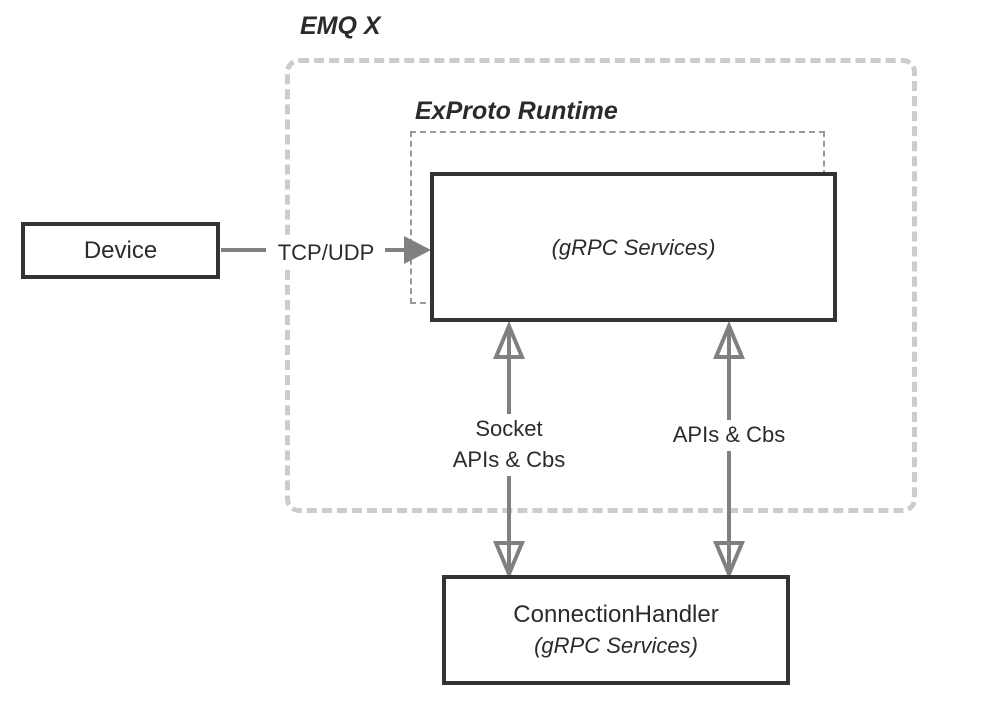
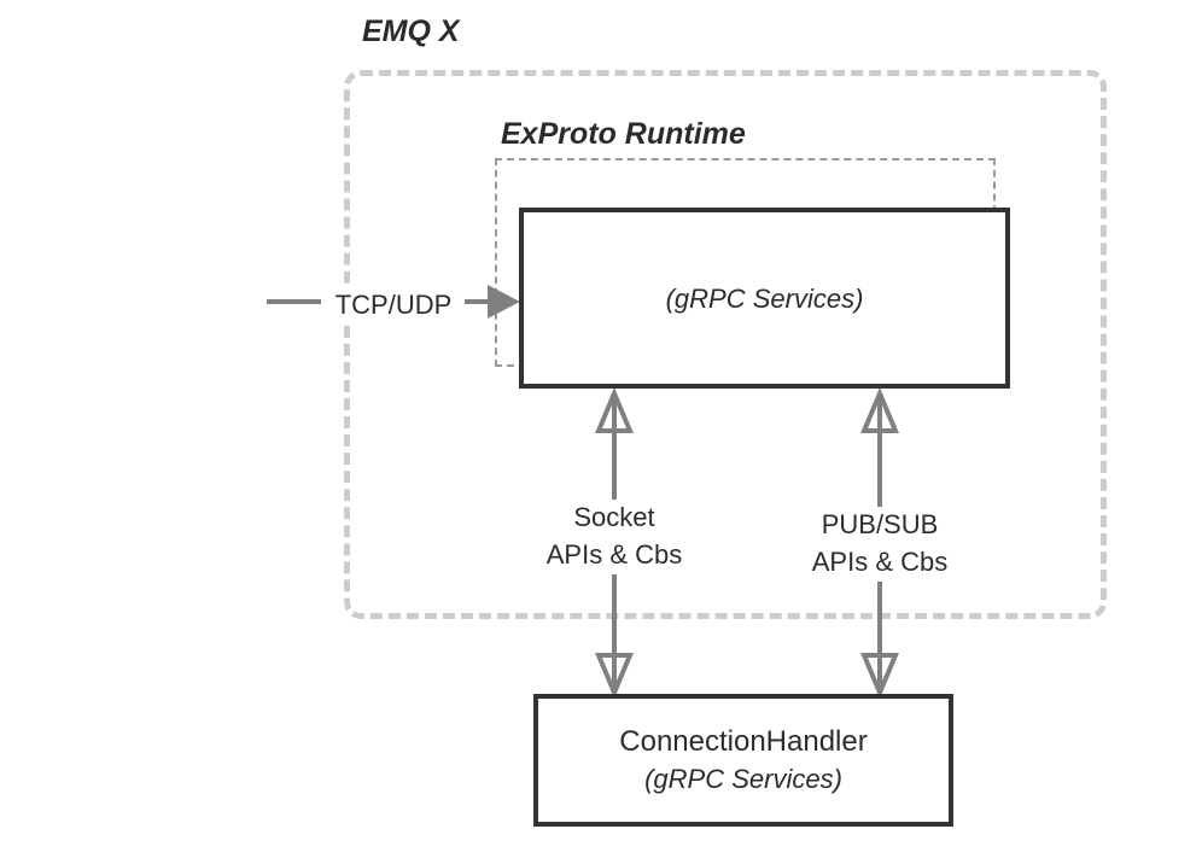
  EMQ X
  ExProto Runtime
- Device
  (gRPC Services)
  ConnectionHandler
  (gRPC Services)
  TCP/UDP
  Socket
  APIs & Cbs
+ PUB/SUB
  APIs & Cbs
